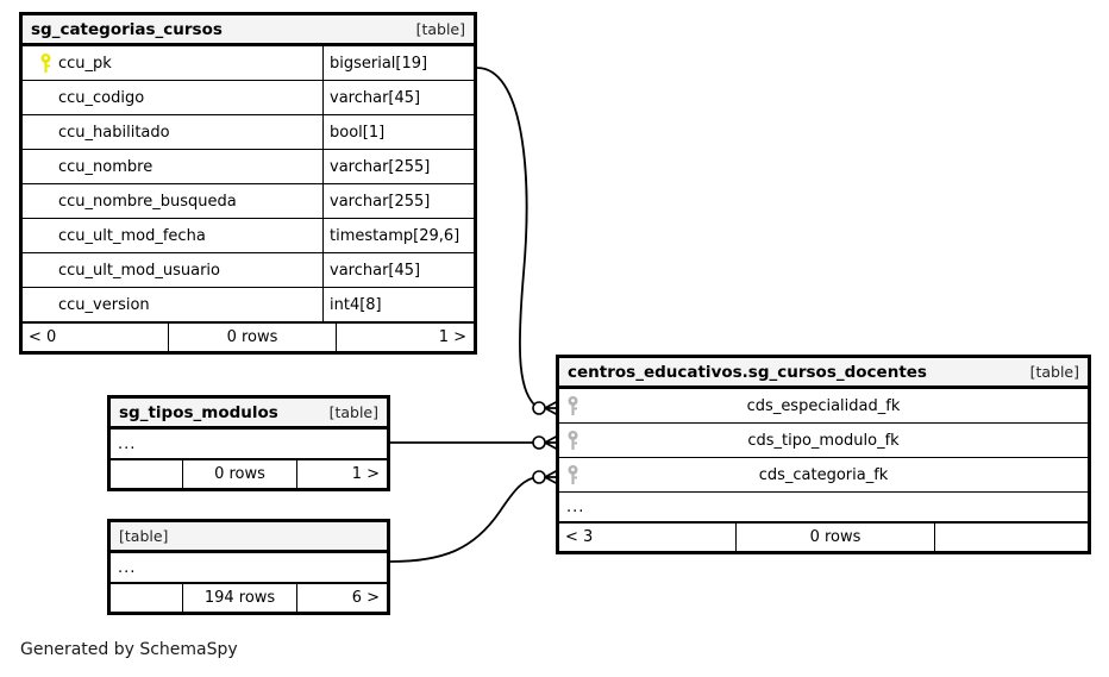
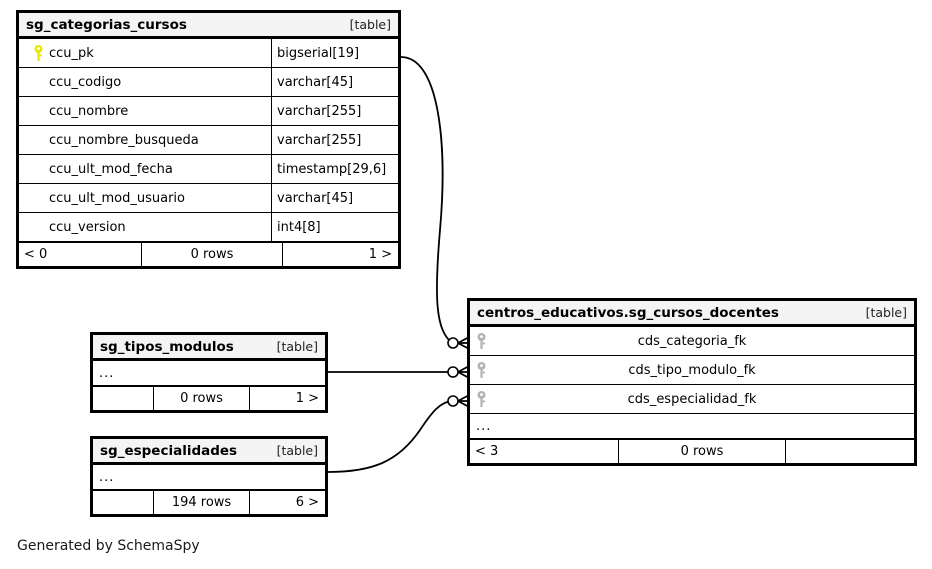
  sg_categorias_cursos
  [table]
  ccu_pk
  bigserial[19]
  ccu_codigo
  varchar[45]
- ccu_habilitado
- bool[1]
  ccu_nombre
  varchar[255]
  ccu_nombre_busqueda
  varchar[255]
  ccu_ult_mod_fecha
  timestamp[29,6]
  ccu_ult_mod_usuario
  varchar[45]
  ccu_version
  int4[8]
  < 0
  0 rows
  1 >
  centros_educativos.sg_cursos_docentes
  [table]
- cds_especialidad_fk
+ cds_categoria_fk
  cds_tipo_modulo_fk
- cds_categoria_fk
+ cds_especialidad_fk
  ...
  < 3
  0 rows
  sg_tipos_modulos
  [table]
  ...
  0 rows
  1 >
+ sg_especialidades
  [table]
  ...
  194 rows
  6 >
  Generated by SchemaSpy
